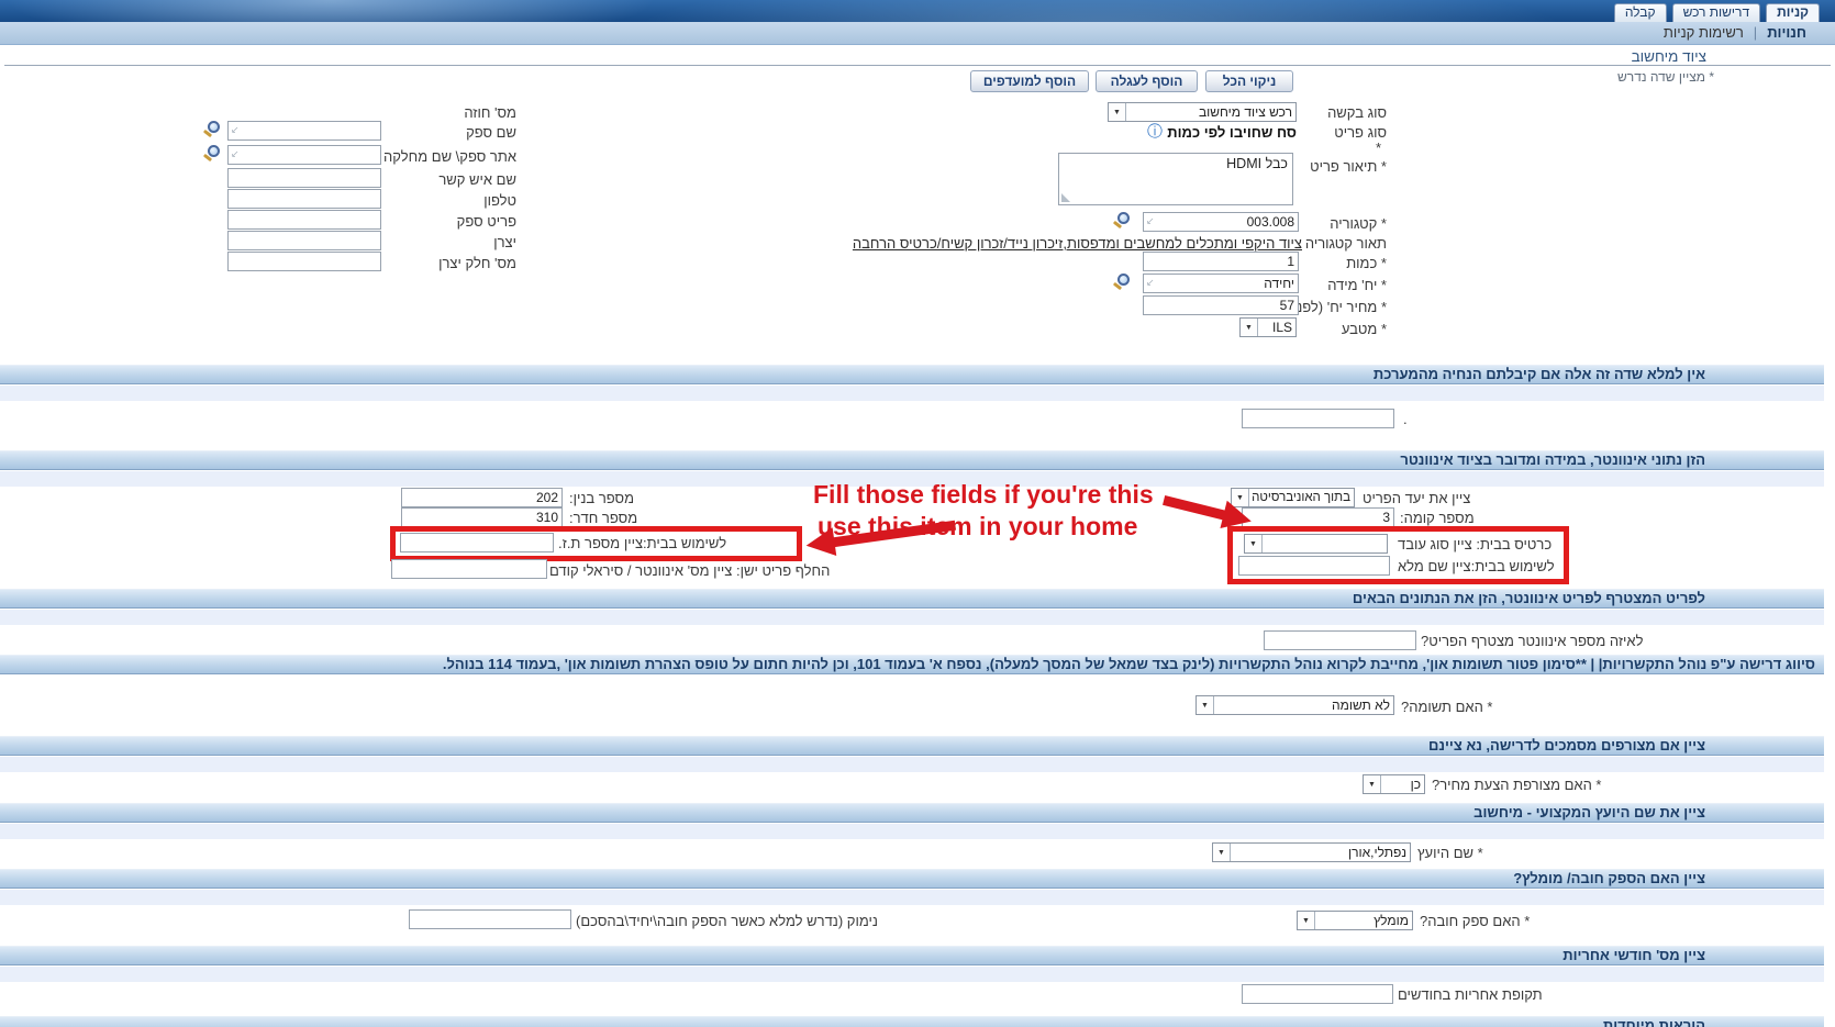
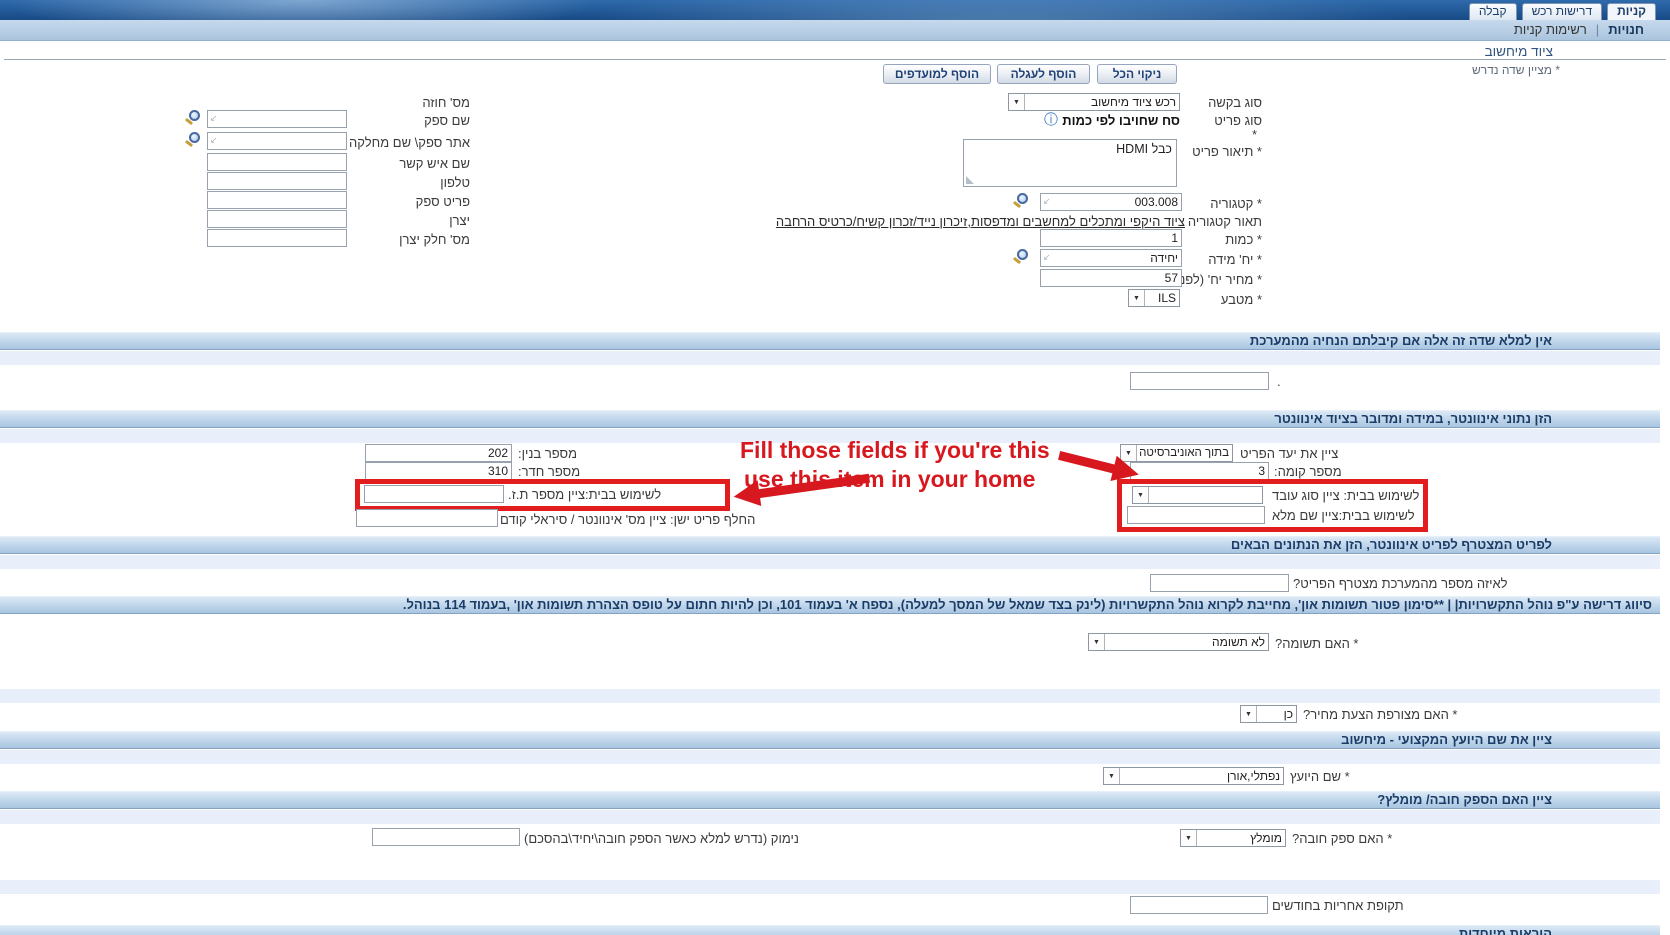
  קניות
  דרישות רכש
  קבלה
  חנויות
  |
  רשימות קניות
  ציוד מיחשוב
  * מציין שדה נדרש
  ניקוי הכל
  הוסף לעגלה
  הוסף למועדפים
  סוג בקשה
  רכש ציוד מיחשוב
  סוג פריט
  סח שחויבו לפי כמות
  ⓘ
  *
  * תיאור פריט
  כבל HDMI
  * קטגוריה
  003.008
  ↙
  תאור קטגוריה
  ציוד היקפי ומתכלים למחשבים ומדפסות,זיכרון נייד/זכרון קשיח/כרטיס הרחבה
  * כמות
  1
  * יח' מידה
  ↙
  57
  * מטבע
  ILS
  מס' חוזה
  שם ספק
  ↙
  אתר ספק\ שם מחלקה
  ↙
  שם איש קשר
  טלפון
  פריט ספק
  יצרן
  מס' חלק יצרן
  אין למלא שדה זה אלה אם קיבלתם הנחיה מהמערכת
  .
  הזן נתוני אינוונטר, במידה ומדובר בציוד אינוונטר
  בתוך האוניברסיטה
  ציין את יעד הפריט
  3
  מספר קומה:
  202
  מספר בנין:
  310
  מספר חדר:
- כרטיס בבית: ציין סוג עובד
+ לשימוש בבית: ציין סוג עובד
  לשימוש בבית:ציין שם מלא
  לשימוש בבית:ציין מספר ת.ז.
  החלף פריט ישן: ציין מס' אינוונטר / סיראלי קודם
  Fill those fields if you're this
  use this item in your home
  לפריט המצטרף לפריט אינוונטר, הזן את הנתונים הבאים
- לאיזה מספר אינוונטר מצטרף הפריט?
+ לאיזה מספר מהמערכת מצטרף הפריט?
  סיווג דרישה ע"פ נוהל התקשרויות| | **סימון פטור תשומות און', מחייבת לקרוא נוהל התקשרויות (לינק בצד שמאל של המסך למעלה), נספח א' בעמוד 101, וכן להיות חתום על טופס הצהרת תשומות און' ,בעמוד 114 בנוהל.
  לא תשומה
  * האם תשומה?
- ציין אם מצורפים מסמכים לדרישה, נא ציינם
  כן
  * האם מצורפת הצעת מחיר?
  ציין את שם היועץ המקצועי - מיחשוב
  נפתלי,אורן
  * שם היועץ
  ציין האם הספק חובה/ מומלץ?
  מומלץ
  * האם ספק חובה?
  נימוק (נדרש למלא כאשר הספק חובה\יחיד\בהסכם)
- ציין מס' חודשי אחריות
  תקופת אחריות בחודשים
  הוראות מיוחדות
